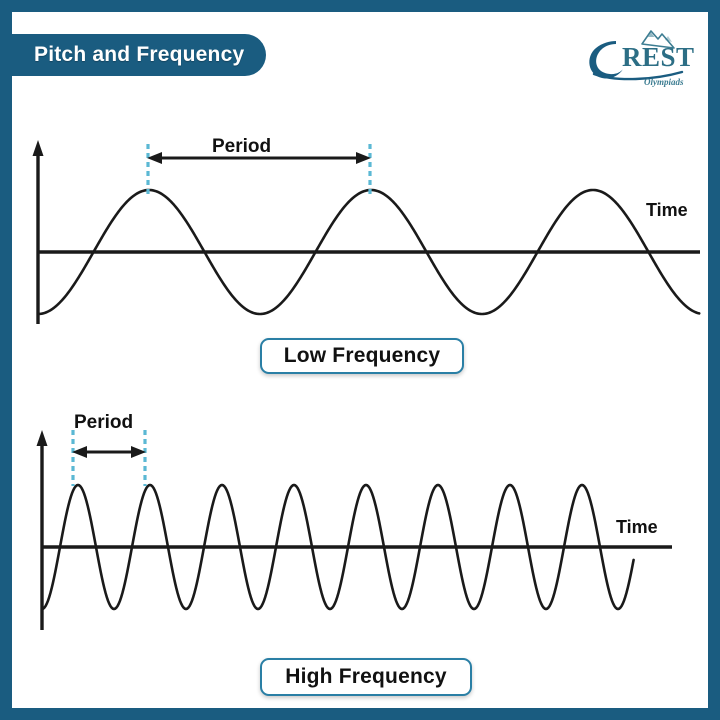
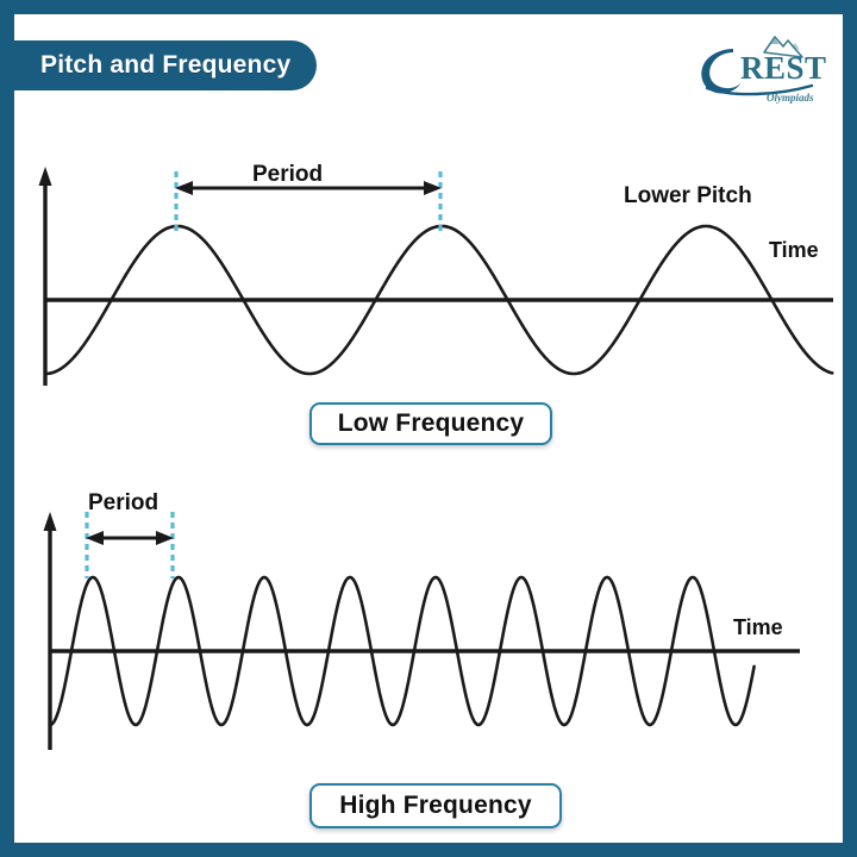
  Pitch and Frequency
  REST
  Olympiads
  Period
+ Lower Pitch
  Time
  Period
  Time
  Low Frequency
  High Frequency
